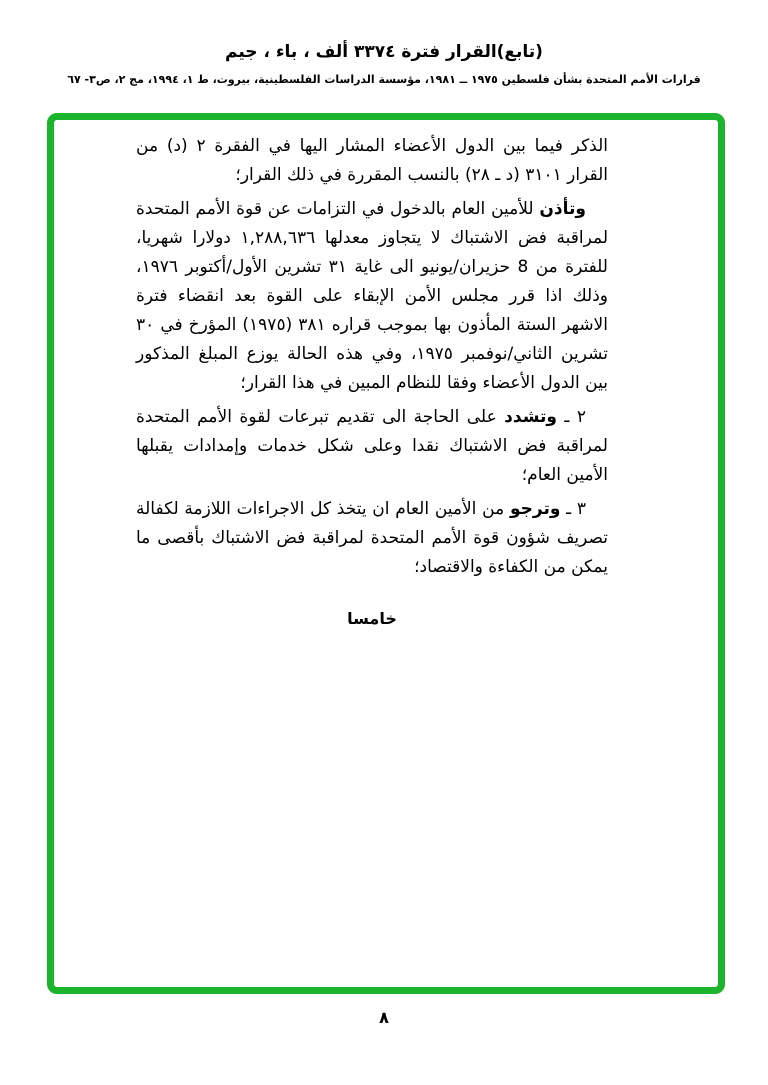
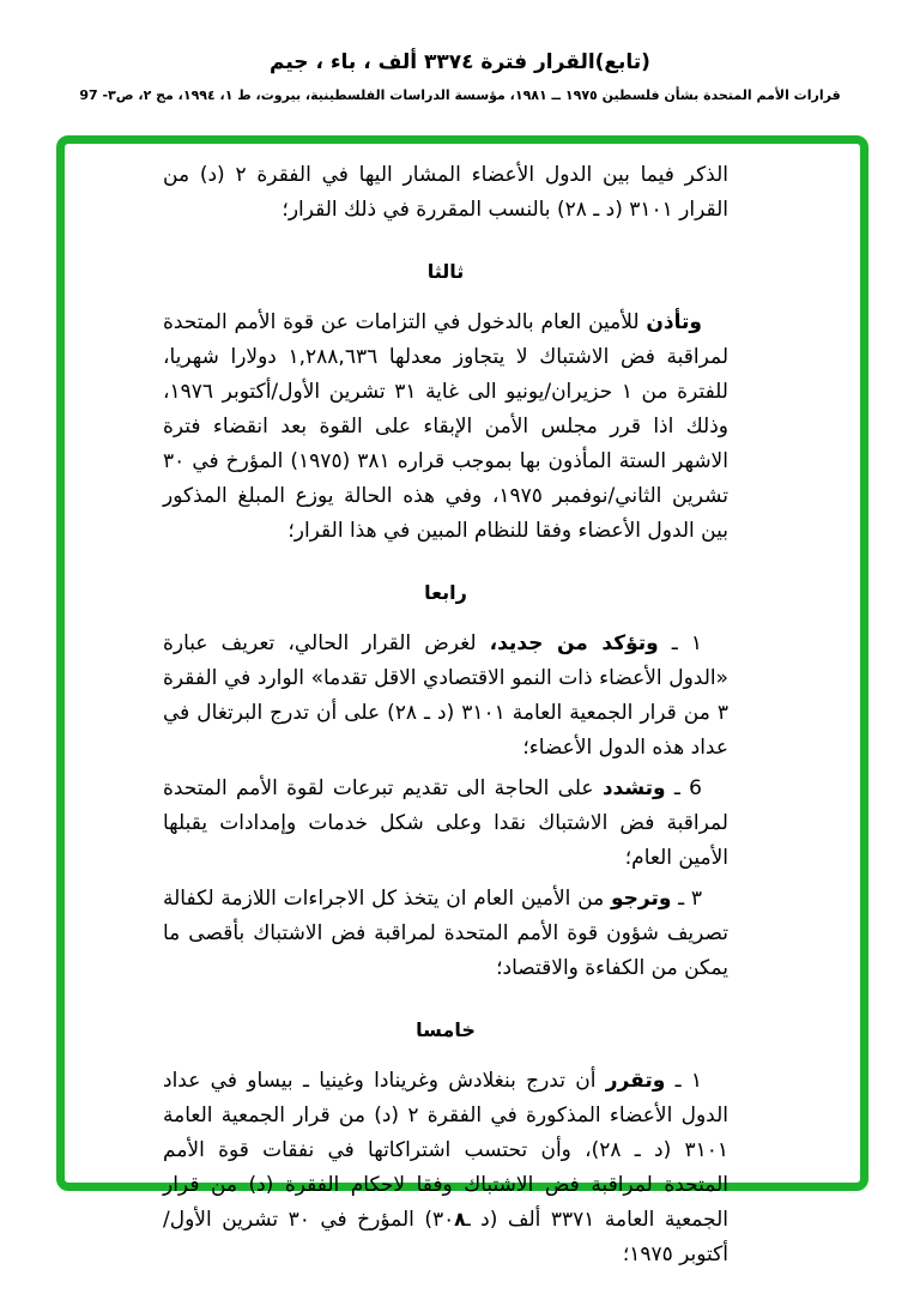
  (تابع)القرار فترة ٣٣٧٤ ألف ، باء ، جيم
- قرارات الأمم المتحدة بشأن فلسطين ١٩٧٥ ــ ١٩٨١، مؤسسة الدراسات الفلسطينية، بيروت، ط ١، ١٩٩٤، مج ٢، ص٣- ٦٧
+ قرارات الأمم المتحدة بشأن فلسطين ١٩٧٥ ــ ١٩٨١، مؤسسة الدراسات الفلسطينية، بيروت، ط ١، ١٩٩٤، مج ٢، ص٣- 97
  الذكر فيما بين الدول الأعضاء المشار اليها في الفقرة ٢ (د) من القرار ٣١٠١ (د ـ ٢٨) بالنسب المقررة في ذلك القرار؛
+ ثالثا
- وتأذن للأمين العام بالدخول في التزامات عن قوة الأمم المتحدة لمراقبة فض الاشتباك لا يتجاوز معدلها ١,٢٨٨,٦٣٦ دولارا شهريا، للفترة من 8 حزيران/يونيو الى غاية ٣١ تشرين الأول/أكتوبر ١٩٧٦، وذلك اذا قرر مجلس الأمن الإبقاء على القوة بعد انقضاء فترة الاشهر الستة المأذون بها بموجب قراره ٣٨١ (١٩٧٥) المؤرخ في ٣٠ تشرين الثاني/نوفمبر ١٩٧٥، وفي هذه الحالة يوزع المبلغ المذكور بين الدول الأعضاء وفقا للنظام المبين في هذا القرار؛
+ وتأذن للأمين العام بالدخول في التزامات عن قوة الأمم المتحدة لمراقبة فض الاشتباك لا يتجاوز معدلها ١,٢٨٨,٦٣٦ دولارا شهريا، للفترة من ١ حزيران/يونيو الى غاية ٣١ تشرين الأول/أكتوبر ١٩٧٦، وذلك اذا قرر مجلس الأمن الإبقاء على القوة بعد انقضاء فترة الاشهر الستة المأذون بها بموجب قراره ٣٨١ (١٩٧٥) المؤرخ في ٣٠ تشرين الثاني/نوفمبر ١٩٧٥، وفي هذه الحالة يوزع المبلغ المذكور بين الدول الأعضاء وفقا للنظام المبين في هذا القرار؛
+ رابعا
+ ١ ـ وتؤكد من جديد، لغرض القرار الحالي، تعريف عبارة «الدول الأعضاء ذات النمو الاقتصادي الاقل تقدما» الوارد في الفقرة ٣ من قرار الجمعية العامة ٣١٠١ (د ـ ٢٨) على أن تدرج البرتغال في عداد هذه الدول الأعضاء؛
- ٢ ـ وتشدد على الحاجة الى تقديم تبرعات لقوة الأمم المتحدة لمراقبة فض الاشتباك نقدا وعلى شكل خدمات وإمدادات يقبلها الأمين العام؛
+ 6 ـ وتشدد على الحاجة الى تقديم تبرعات لقوة الأمم المتحدة لمراقبة فض الاشتباك نقدا وعلى شكل خدمات وإمدادات يقبلها الأمين العام؛
  ٣ ـ وترجو من الأمين العام ان يتخذ كل الاجراءات اللازمة لكفالة تصريف شؤون قوة الأمم المتحدة لمراقبة فض الاشتباك بأقصى ما يمكن من الكفاءة والاقتصاد؛
  خامسا
+ ١ ـ وتقرر أن تدرج بنغلادش وغرينادا وغينيا ـ بيساو في عداد الدول الأعضاء المذكورة في الفقرة ٢ (د) من قرار الجمعية العامة ٣١٠١ (د ـ ٢٨)، وأن تحتسب اشتراكاتها في نفقات قوة الأمم المتحدة لمراقبة فض الاشتباك وفقا لاحكام الفقرة (د) من قرار الجمعية العامة ٣٣٧١ ألف (د ـ ٣٠) المؤرخ في ٣٠ تشرين الأول/أكتوبر ١٩٧٥؛
  ٨
